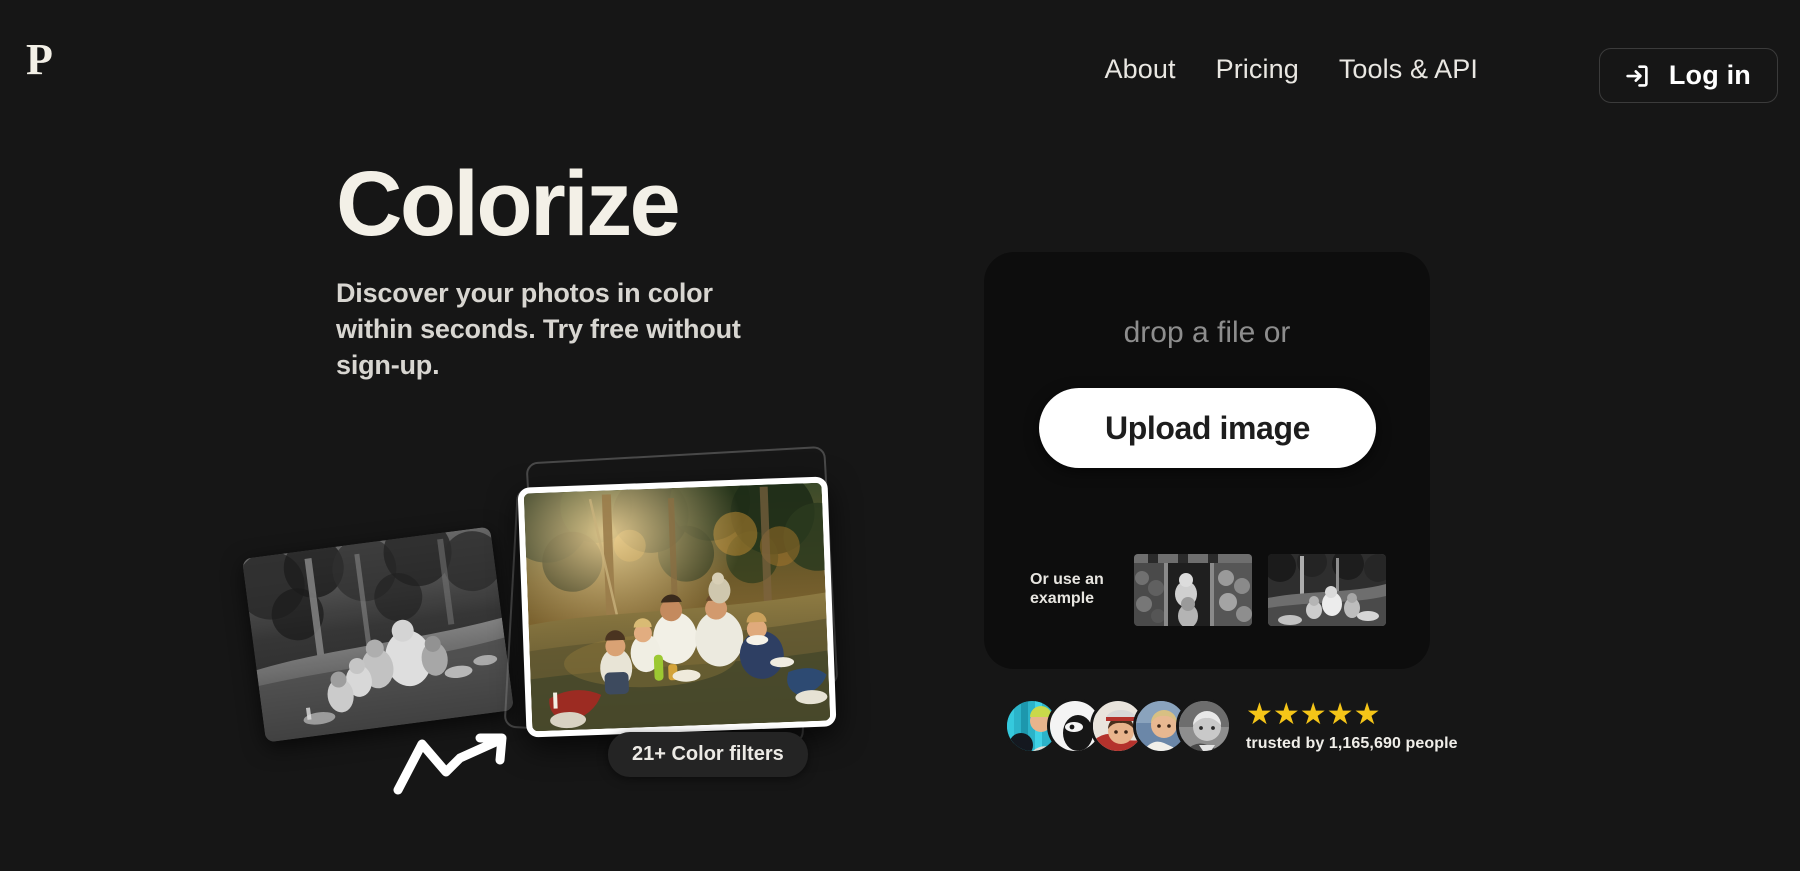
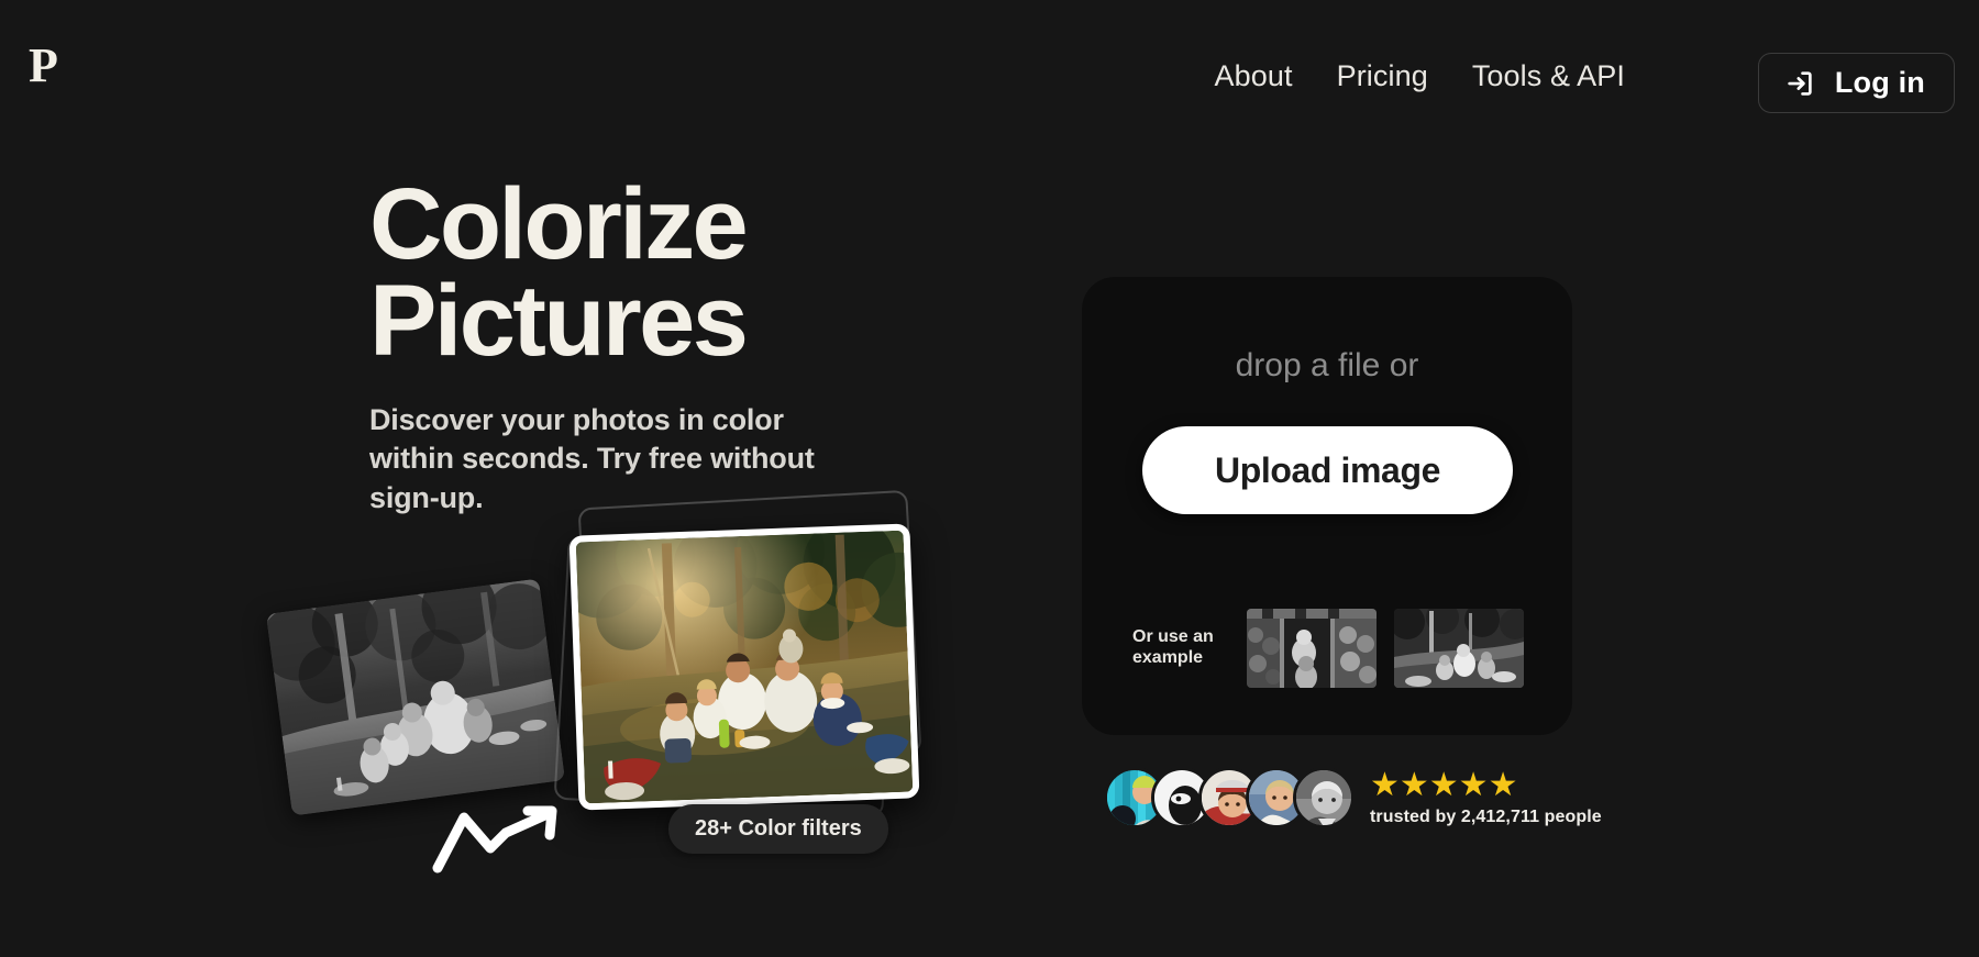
  P
  About
  Pricing
  Tools & API
  Log in
  Colorize
+ Pictures
  Discover your photos in color within seconds. Try free without sign-up.
- 21+ Color filters
+ 28+ Color filters
  drop a file or
  Upload image
  Or use an example
  ★★★★★
- trusted by 1,165,690 people
+ trusted by 2,412,711 people
